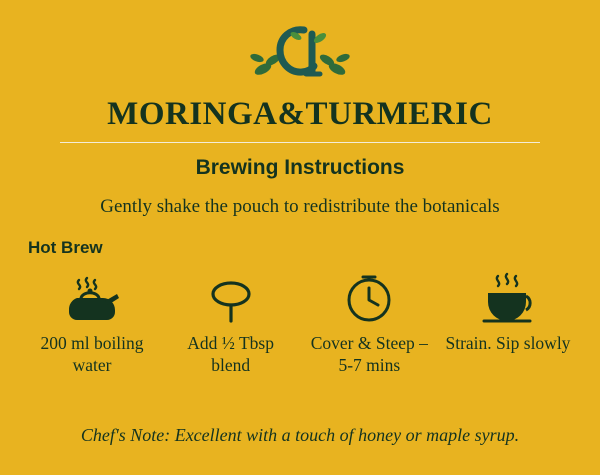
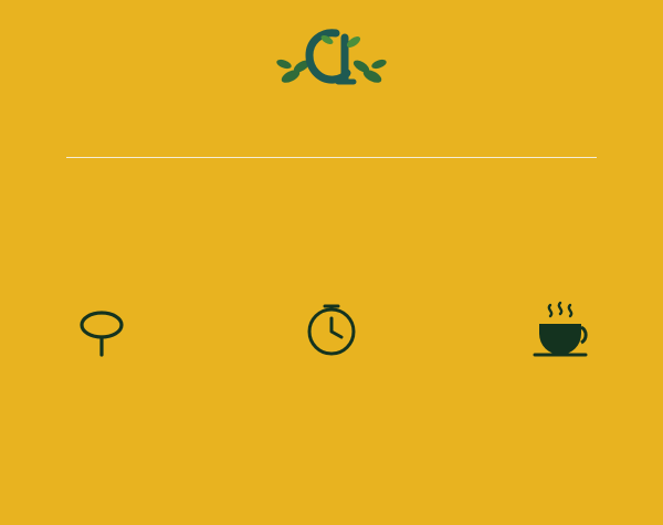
- MORINGA&TURMERIC
- Brewing Instructions
- Gently shake the pouch to redistribute the botanicals
- Hot Brew
- 200 ml boiling water
- Add ½ Tbsp blend
- Cover & Steep – 5-7 mins
- Strain. Sip slowly
- Chef's Note: Excellent with a touch of honey or maple syrup.
